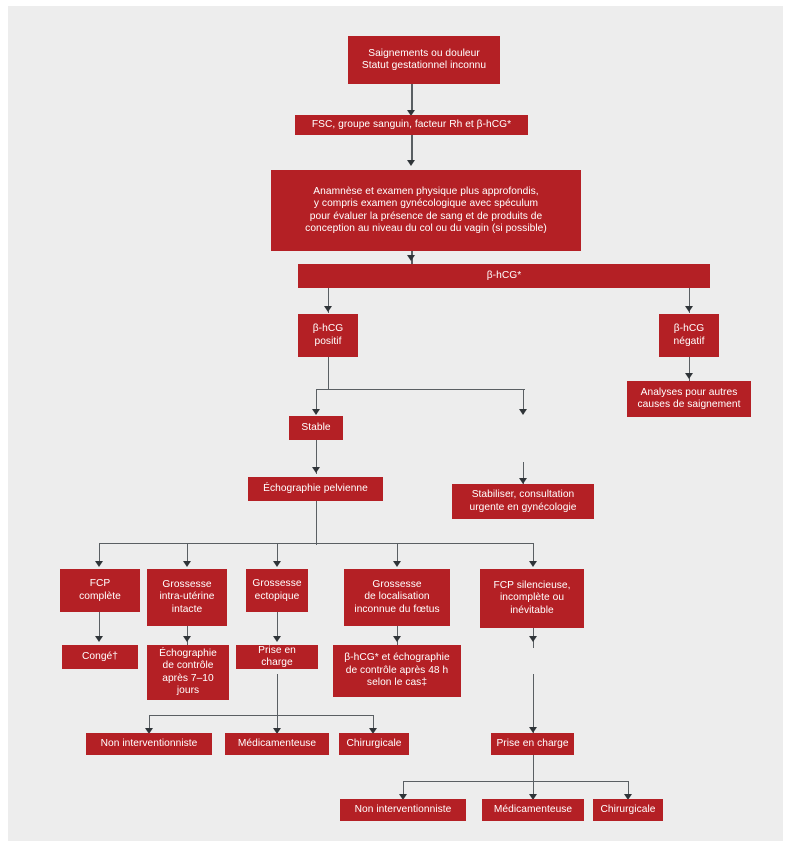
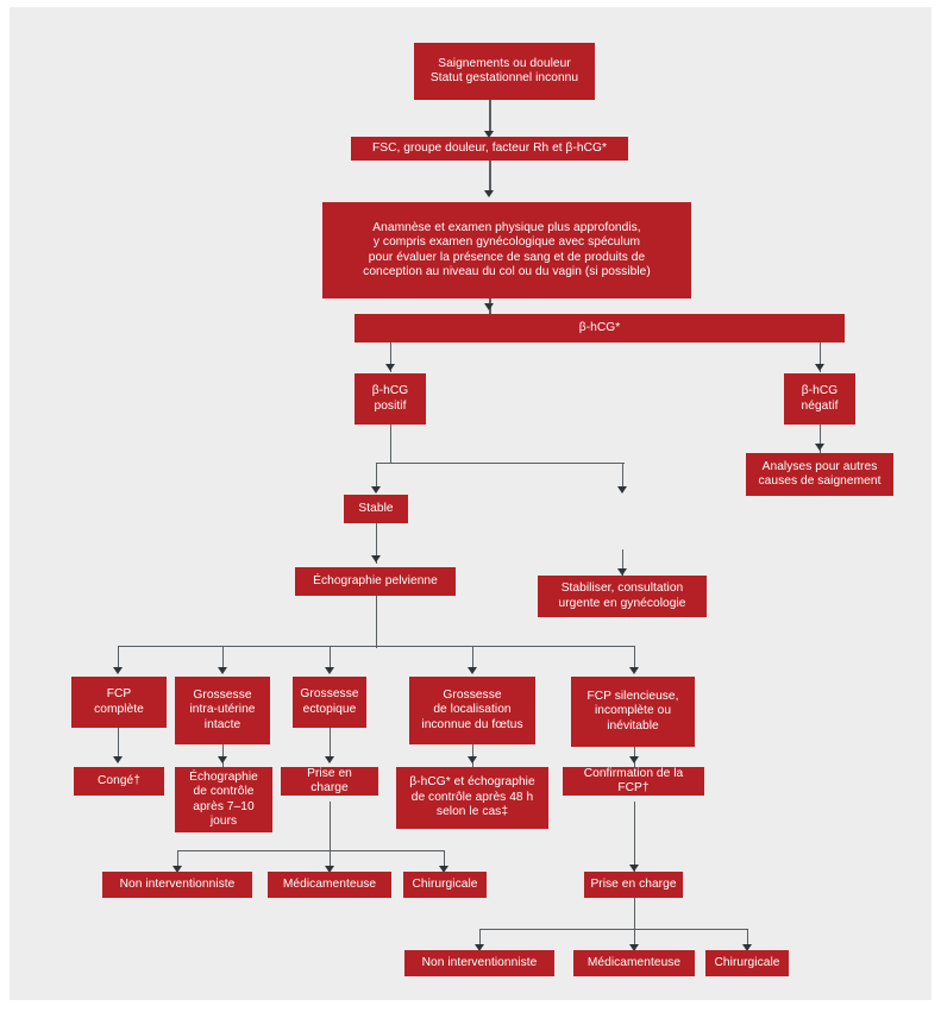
  Saignements ou douleur
  Statut gestationnel inconnu
- FSC, groupe sanguin, facteur Rh et β-hCG*
+ FSC, groupe douleur, facteur Rh et β-hCG*
  Anamnèse et examen physique plus approfondis,
  y compris examen gynécologique avec spéculum
  pour évaluer la présence de sang et de produits de
  conception au niveau du col ou du vagin (si possible)
  β-hCG*
  β-hCG
  positif
  β-hCG
  négatif
  Analyses pour autres
  causes de saignement
  Stable
  Stabiliser, consultation
  urgente en gynécologie
  Échographie pelvienne
  FCP
  complète
  Grossesse
  intra-utérine
  intacte
  Grossesse
  ectopique
  Grossesse
  de localisation
  inconnue du fœtus
  FCP silencieuse,
  incomplète ou
  inévitable
  Congé†
  Échographie
  de contrôle
  après 7–10 jours
  Prise en charge
  β-hCG* et échographie
  de contrôle après 48 h
  selon le cas‡
+ Confirmation de la FCP†
  Non interventionniste
  Médicamenteuse
  Chirurgicale
  Prise en charge
  Non interventionniste
  Médicamenteuse
  Chirurgicale
